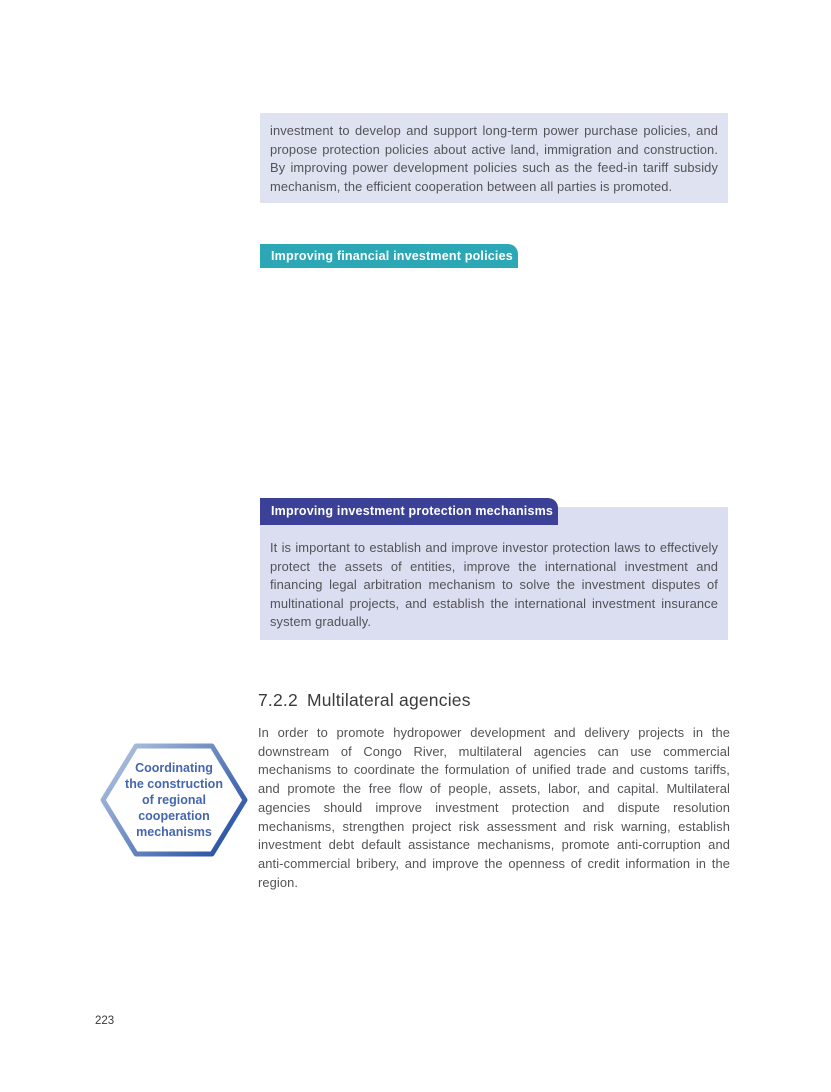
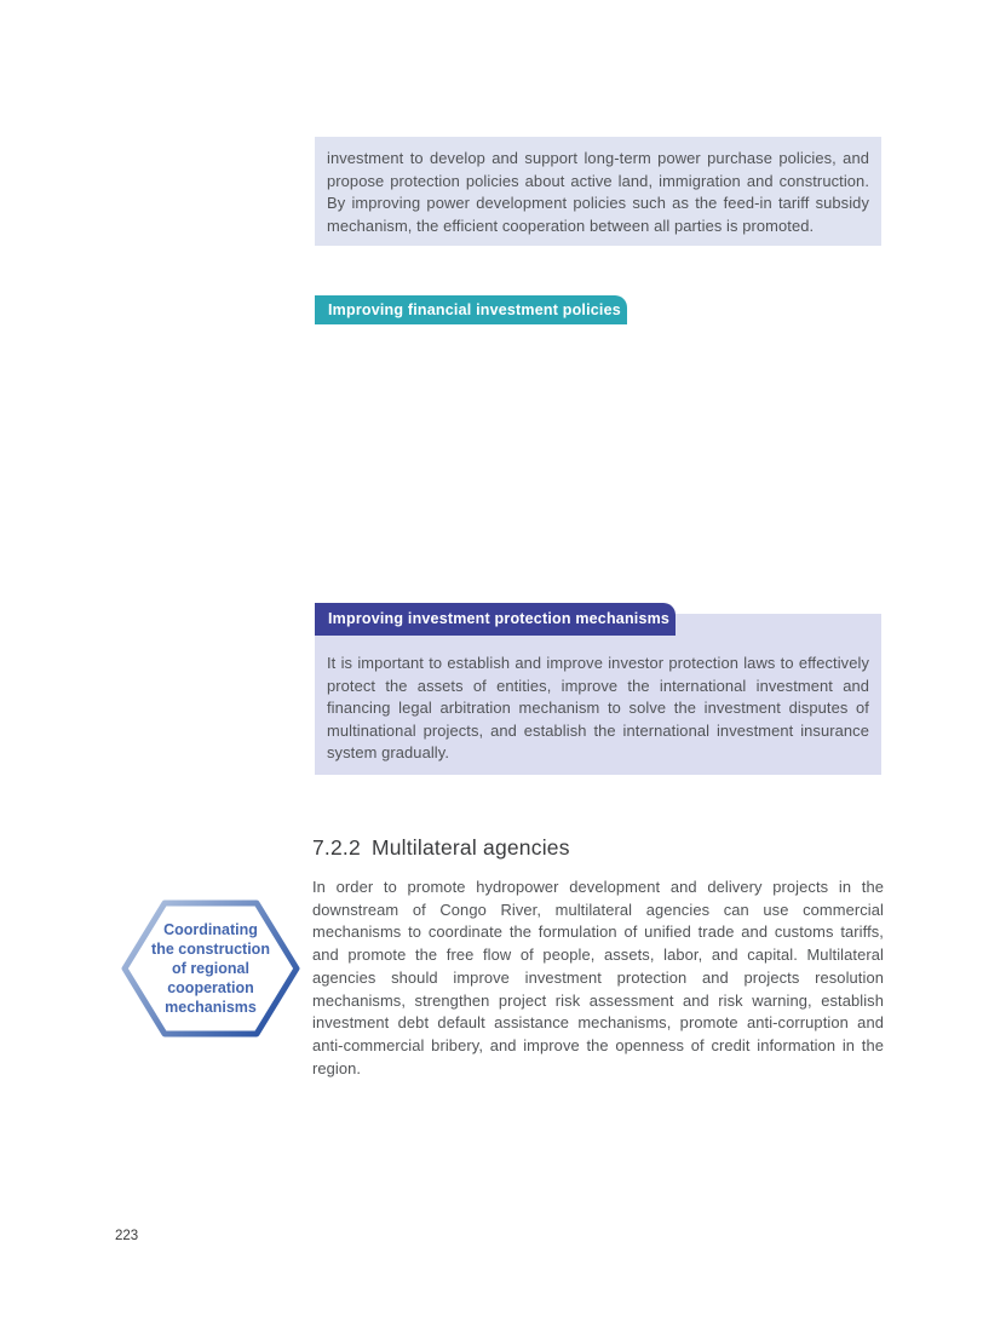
  investment to develop and support long-term power purchase policies, and propose protection policies about active land, immigration and construction. By improving power development policies such as the feed-in tariff subsidy mechanism, the efficient cooperation between all parties is promoted.
  Improving financial investment policies
  Improving investment protection mechanisms
  It is important to establish and improve investor protection laws to effectively protect the assets of entities, improve the international investment and financing legal arbitration mechanism to solve the investment disputes of multinational projects, and establish the international investment insurance system gradually.
  7.2.2 Multilateral agencies
  Coordinating
  the construction
  of regional
  cooperation
  mechanisms
- In order to promote hydropower development and delivery projects in the downstream of Congo River, multilateral agencies can use commercial mechanisms to coordinate the formulation of unified trade and customs tariffs, and promote the free flow of people, assets, labor, and capital. Multilateral agencies should improve investment protection and dispute resolution mechanisms, strengthen project risk assessment and risk warning, establish investment debt default assistance mechanisms, promote anti-corruption and anti-commercial bribery, and improve the openness of credit information in the region.
+ In order to promote hydropower development and delivery projects in the downstream of Congo River, multilateral agencies can use commercial mechanisms to coordinate the formulation of unified trade and customs tariffs, and promote the free flow of people, assets, labor, and capital. Multilateral agencies should improve investment protection and projects resolution mechanisms, strengthen project risk assessment and risk warning, establish investment debt default assistance mechanisms, promote anti-corruption and anti-commercial bribery, and improve the openness of credit information in the region.
  223
